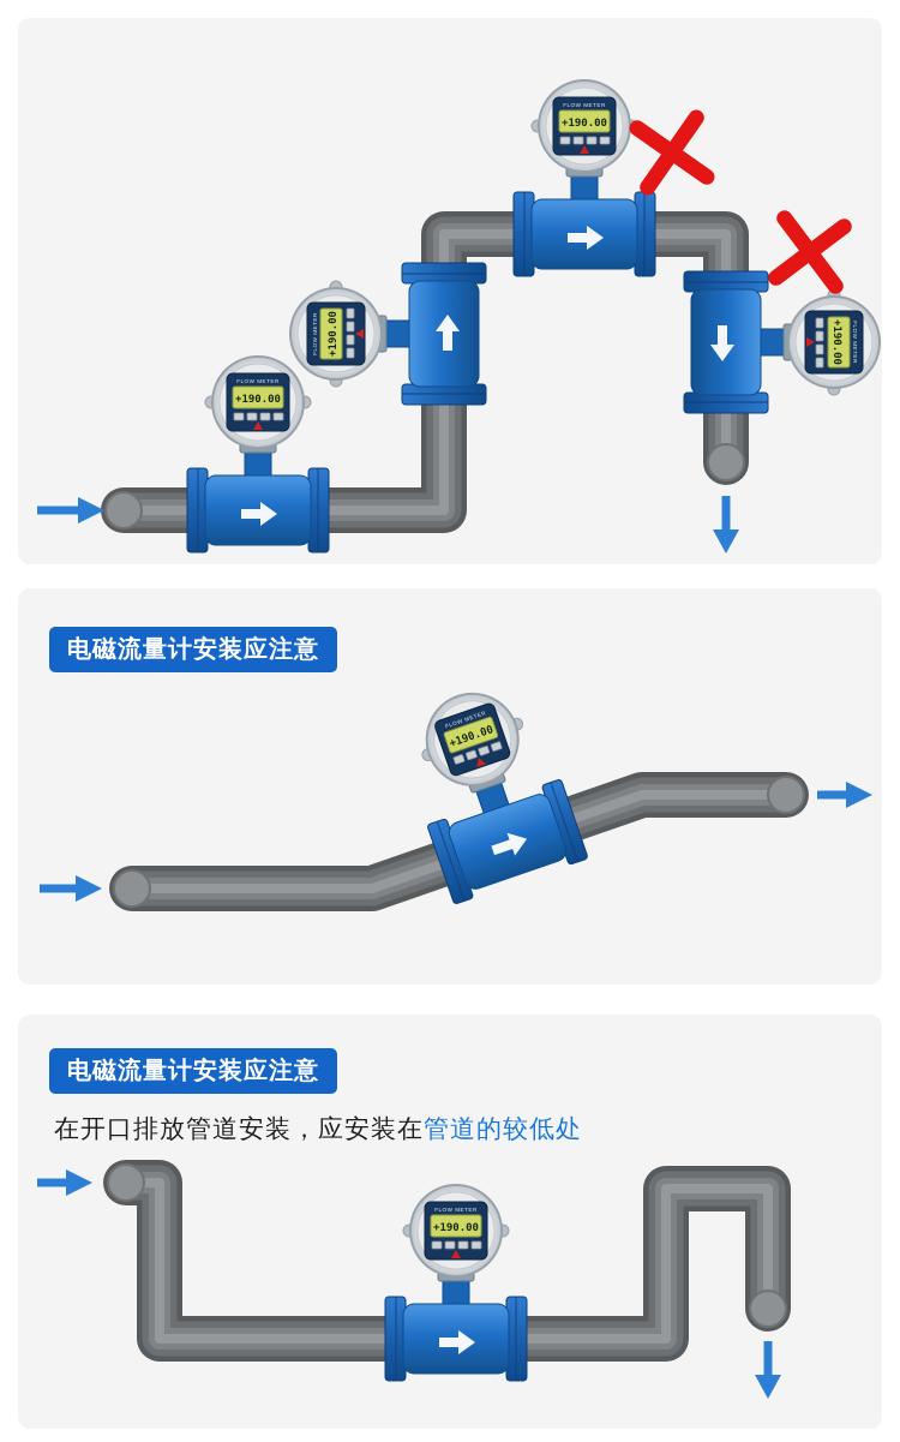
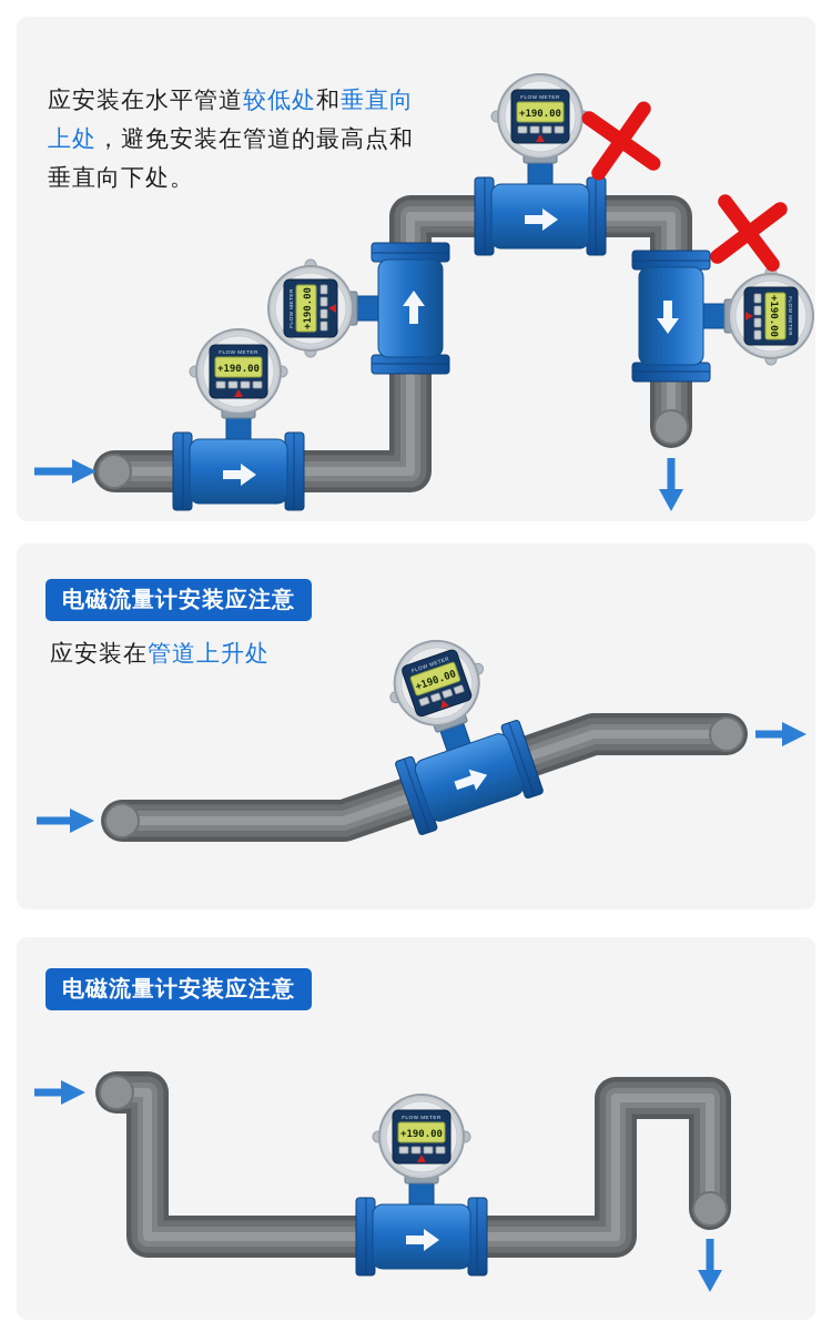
+ 应安装在水平管道较低处和垂直向上处，避免安装在管道的最高点和垂直向下处。
  电磁流量计安装应注意
+ 应安装在管道上升处
  电磁流量计安装应注意
- 在开口排放管道安装，应安装在管道的较低处
